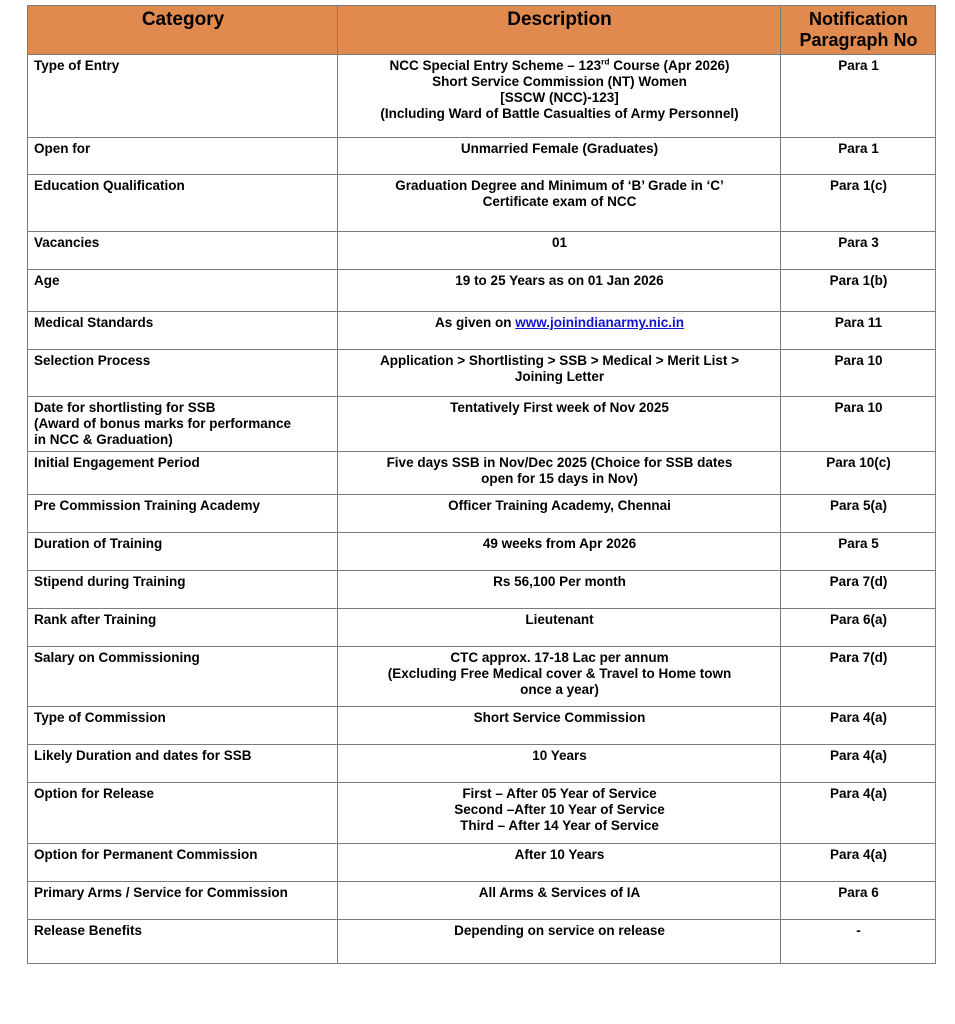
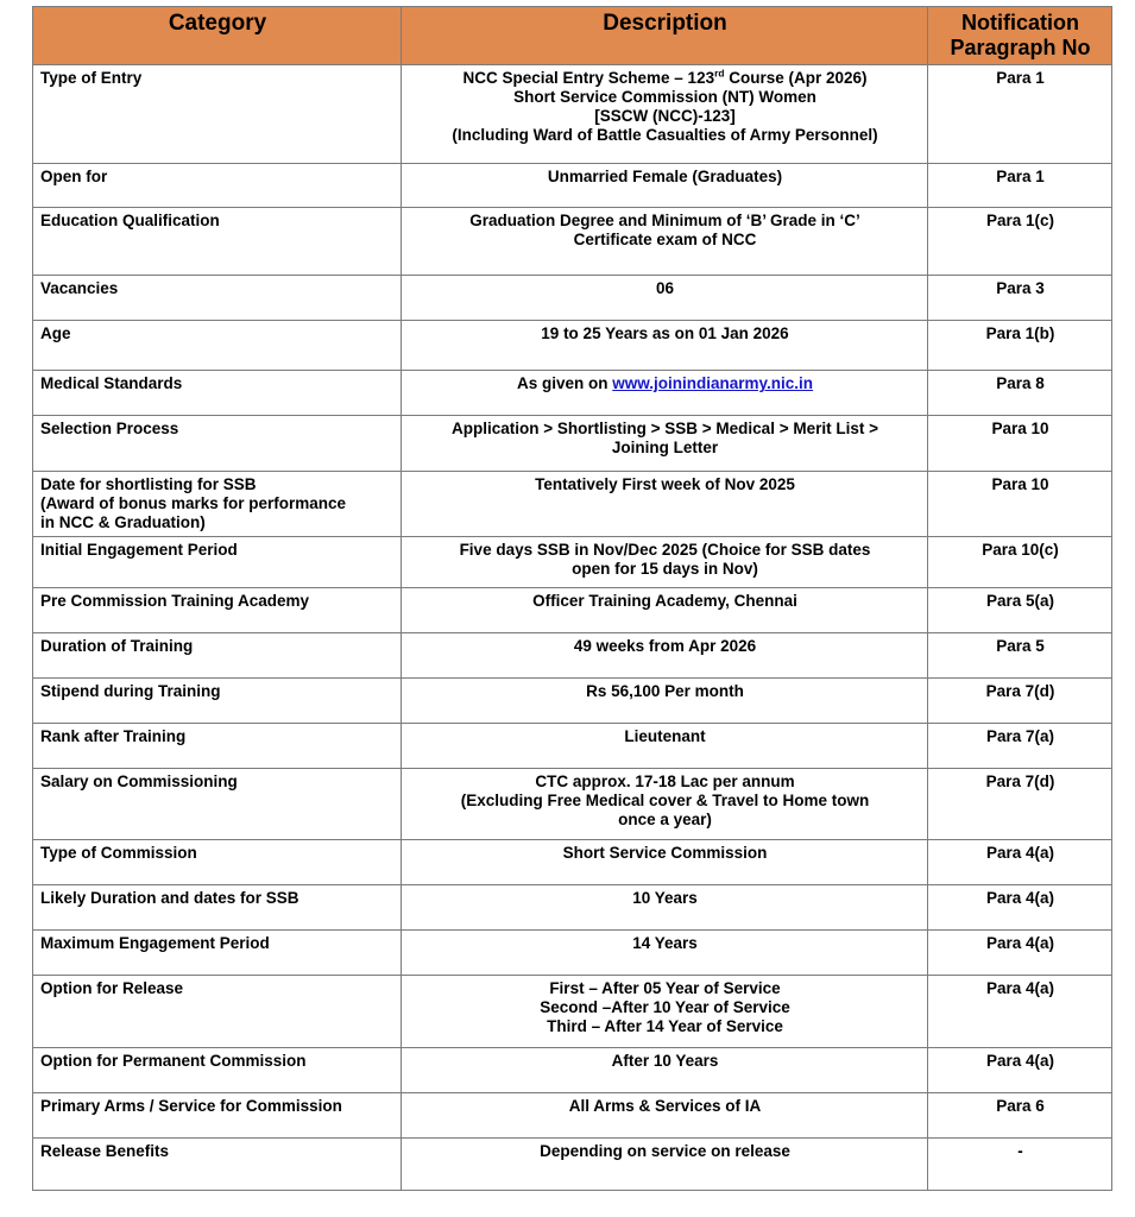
  Category	Description	Notification Paragraph No
  Type of Entry	NCC Special Entry Scheme – 123rd Course (Apr 2026)Short Service Commission (NT) Women[SSCW (NCC)-123](Including Ward of Battle Casualties of Army Personnel)	Para 1
  Open for	Unmarried Female (Graduates)	Para 1
  Education Qualification	Graduation Degree and Minimum of ‘B’ Grade in ‘C’Certificate exam of NCC	Para 1(c)
- Vacancies	01	Para 3
+ Vacancies	06	Para 3
  Age	19 to 25 Years as on 01 Jan 2026	Para 1(b)
- Medical Standards	As given on www.joinindianarmy.nic.in	Para 11
+ Medical Standards	As given on www.joinindianarmy.nic.in	Para 8
  Selection Process	Application > Shortlisting > SSB > Medical > Merit List >Joining Letter	Para 10
  Date for shortlisting for SSB(Award of bonus marks for performancein NCC & Graduation)	Tentatively First week of Nov 2025	Para 10
  Initial Engagement Period	Five days SSB in Nov/Dec 2025 (Choice for SSB datesopen for 15 days in Nov)	Para 10(c)
  Pre Commission Training Academy	Officer Training Academy, Chennai	Para 5(a)
  Duration of Training	49 weeks from Apr 2026	Para 5
  Stipend during Training	Rs 56,100 Per month	Para 7(d)
- Rank after Training	Lieutenant	Para 6(a)
+ Rank after Training	Lieutenant	Para 7(a)
  Salary on Commissioning	CTC approx. 17-18 Lac per annum(Excluding Free Medical cover & Travel to Home townonce a year)	Para 7(d)
  Type of Commission	Short Service Commission	Para 4(a)
  Likely Duration and dates for SSB	10 Years	Para 4(a)
+ Maximum Engagement Period	14 Years	Para 4(a)
  Option for Release	First – After 05 Year of ServiceSecond –After 10 Year of ServiceThird – After 14 Year of Service	Para 4(a)
  Option for Permanent Commission	After 10 Years	Para 4(a)
  Primary Arms / Service for Commission	All Arms & Services of IA	Para 6
  Release Benefits	Depending on service on release	-
